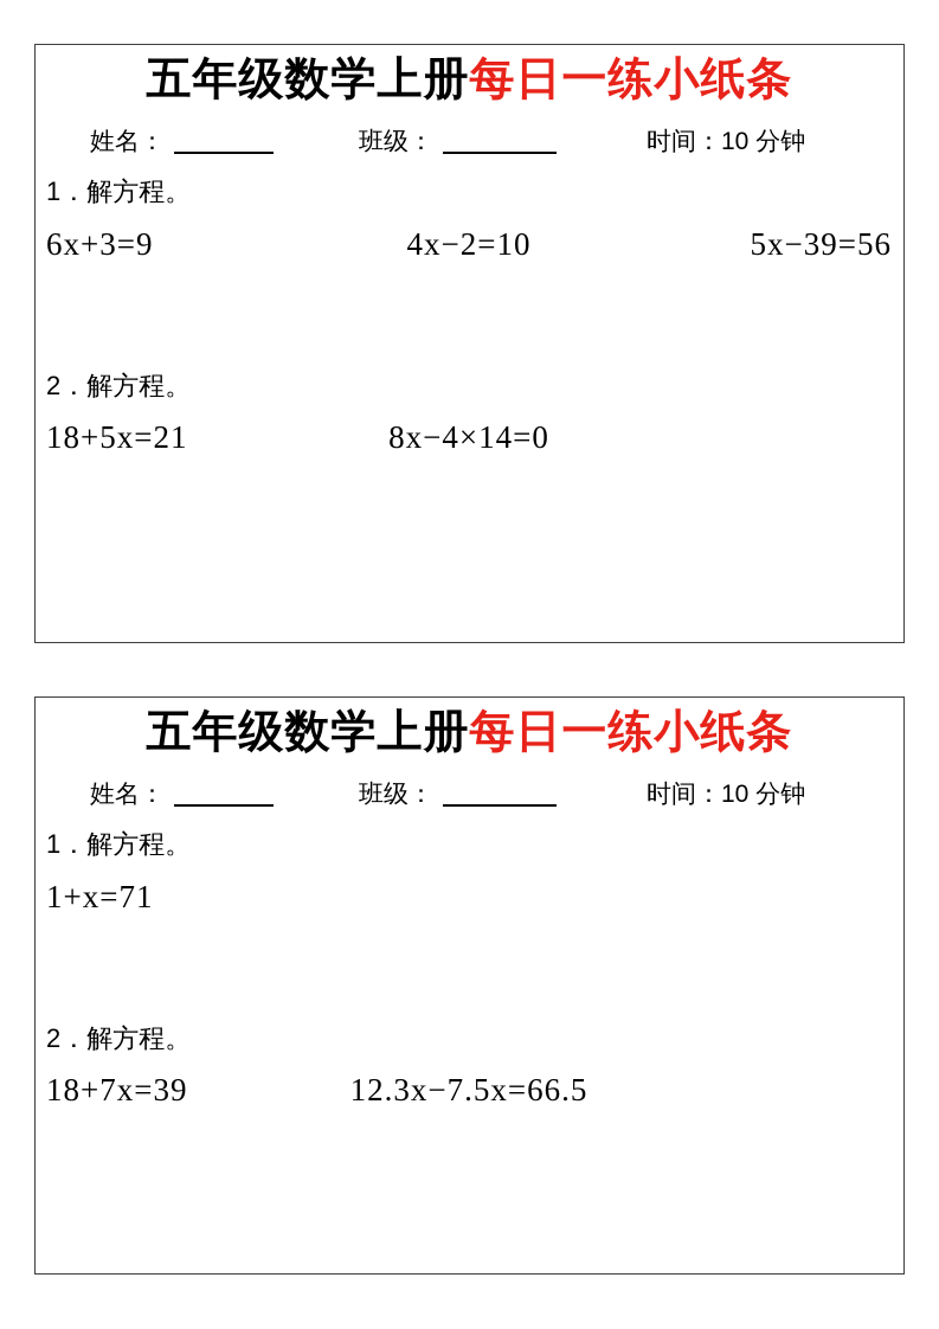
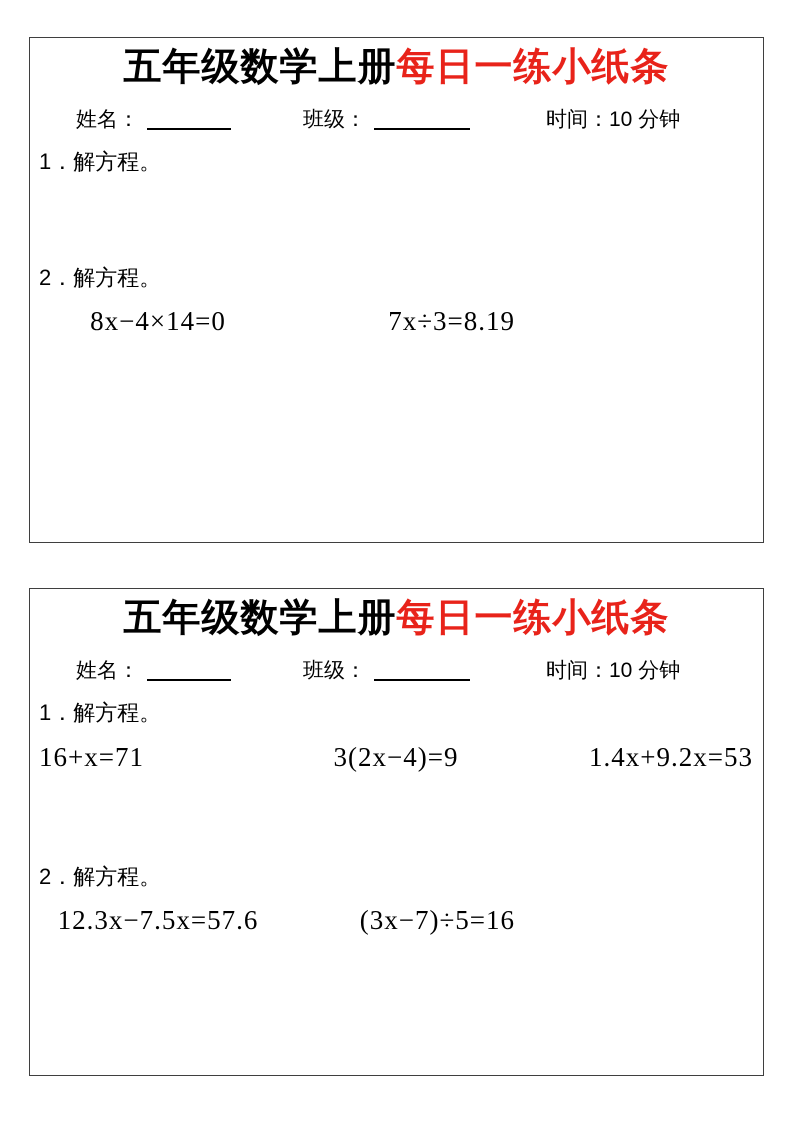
  五年级数学上册每日一练小纸条
  姓名：
  班级：
  时间：10 分钟
  1．解方程。
- 6x+3=9
- 4x−2=10
- 5x−39=56
  2．解方程。
- 18+5x=21
  8x−4×14=0
+ 7x÷3=8.19
  五年级数学上册每日一练小纸条
  姓名：
  班级：
  时间：10 分钟
  1．解方程。
- 1+x=71
+ 16+x=71
+ 3(2x−4)=9
+ 1.4x+9.2x=53
  2．解方程。
- 18+7x=39
- 12.3x−7.5x=66.5
+ 12.3x−7.5x=57.6
+ (3x−7)÷5=16
